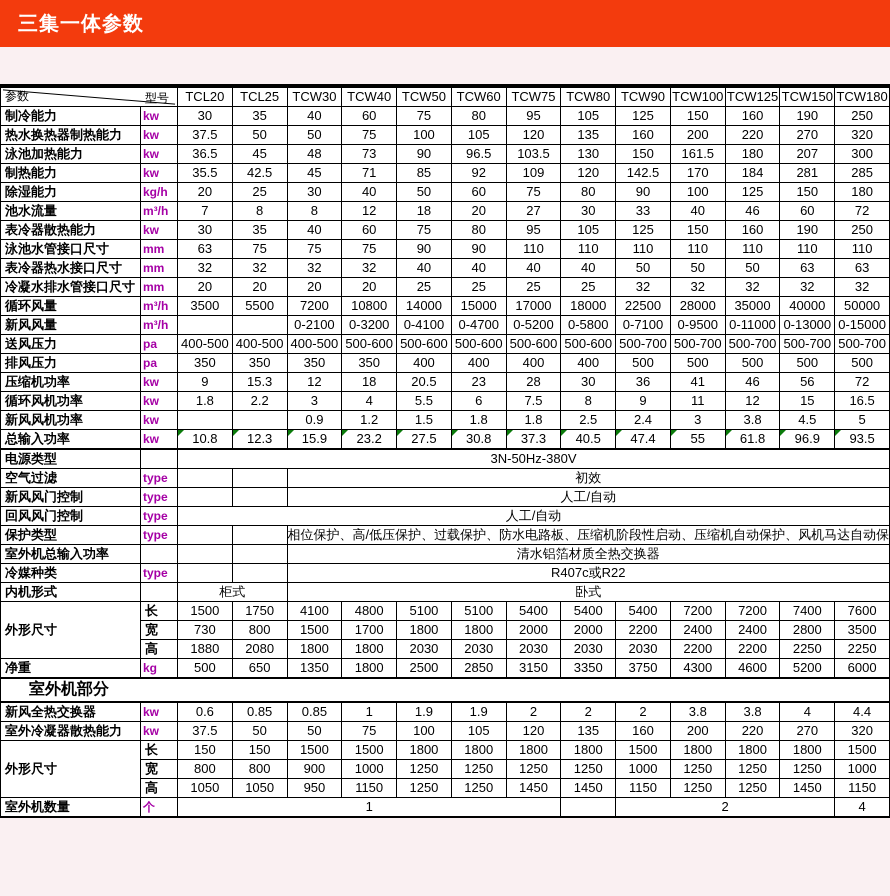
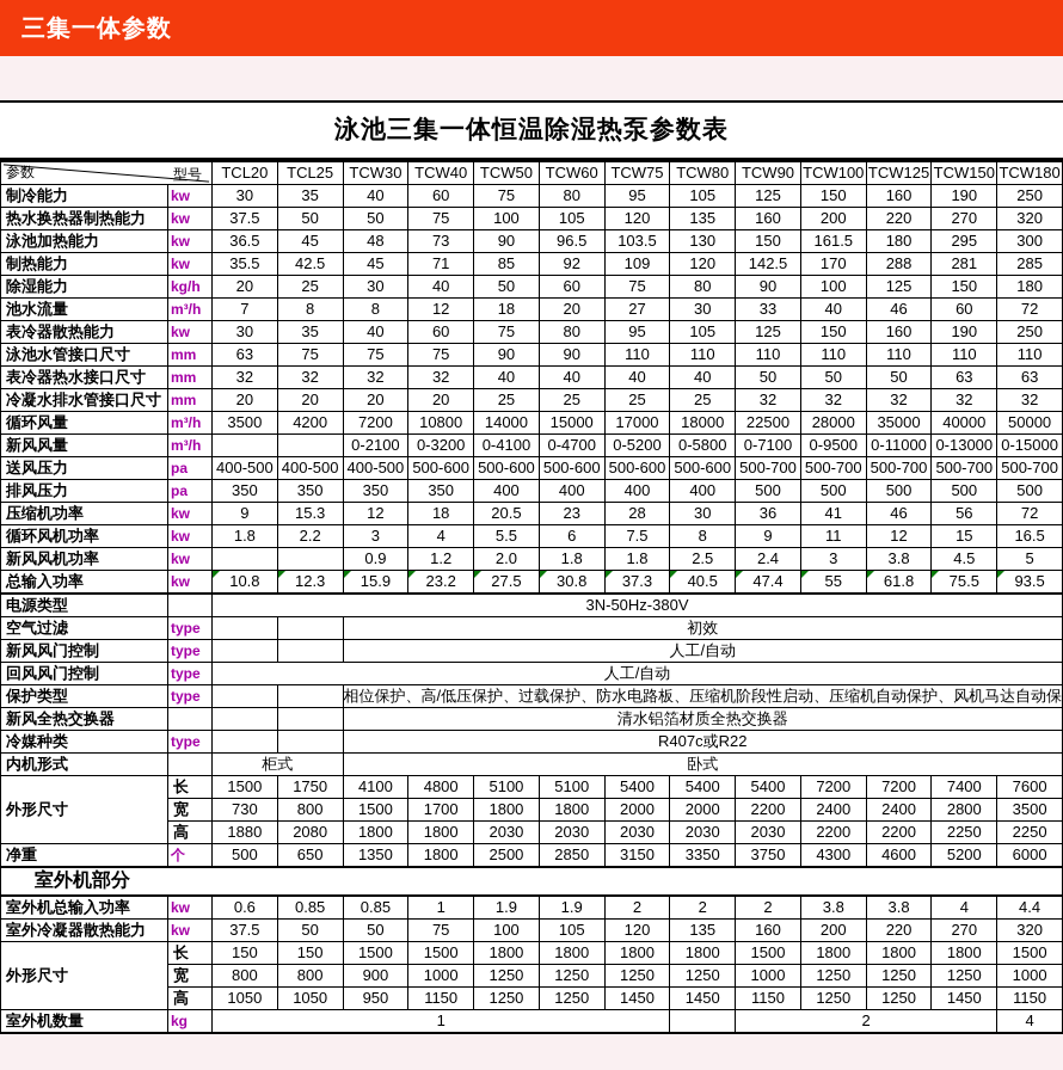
  三集一体参数
+ 泳池三集一体恒温除湿热泵参数表
  参数 型号	TCL20	TCL25	TCW30	TCW40	TCW50	TCW60	TCW75	TCW80	TCW90	TCW100	TCW125	TCW150	TCW180
  制冷能力	kw	30	35	40	60	75	80	95	105	125	150	160	190	250
  热水换热器制热能力	kw	37.5	50	50	75	100	105	120	135	160	200	220	270	320
- 泳池加热能力	kw	36.5	45	48	73	90	96.5	103.5	130	150	161.5	180	207	300
+ 泳池加热能力	kw	36.5	45	48	73	90	96.5	103.5	130	150	161.5	180	295	300
- 制热能力	kw	35.5	42.5	45	71	85	92	109	120	142.5	170	184	281	285
+ 制热能力	kw	35.5	42.5	45	71	85	92	109	120	142.5	170	288	281	285
  除湿能力	kg/h	20	25	30	40	50	60	75	80	90	100	125	150	180
  池水流量	m³/h	7	8	8	12	18	20	27	30	33	40	46	60	72
  表冷器散热能力	kw	30	35	40	60	75	80	95	105	125	150	160	190	250
  泳池水管接口尺寸	mm	63	75	75	75	90	90	110	110	110	110	110	110	110
  表冷器热水接口尺寸	mm	32	32	32	32	40	40	40	40	50	50	50	63	63
  冷凝水排水管接口尺寸	mm	20	20	20	20	25	25	25	25	32	32	32	32	32
- 循环风量	m³/h	3500	5500	7200	10800	14000	15000	17000	18000	22500	28000	35000	40000	50000
+ 循环风量	m³/h	3500	4200	7200	10800	14000	15000	17000	18000	22500	28000	35000	40000	50000
  新风风量	m³/h			0-2100	0-3200	0-4100	0-4700	0-5200	0-5800	0-7100	0-9500	0-11000	0-13000	0-15000
  送风压力	pa	400-500	400-500	400-500	500-600	500-600	500-600	500-600	500-600	500-700	500-700	500-700	500-700	500-700
  排风压力	pa	350	350	350	350	400	400	400	400	500	500	500	500	500
  压缩机功率	kw	9	15.3	12	18	20.5	23	28	30	36	41	46	56	72
  循环风机功率	kw	1.8	2.2	3	4	5.5	6	7.5	8	9	11	12	15	16.5
- 新风风机功率	kw			0.9	1.2	1.5	1.8	1.8	2.5	2.4	3	3.8	4.5	5
+ 新风风机功率	kw			0.9	1.2	2.0	1.8	1.8	2.5	2.4	3	3.8	4.5	5
- 总输入功率	kw	10.8	12.3	15.9	23.2	27.5	30.8	37.3	40.5	47.4	55	61.8	96.9	93.5
+ 总输入功率	kw	10.8	12.3	15.9	23.2	27.5	30.8	37.3	40.5	47.4	55	61.8	75.5	93.5
  电源类型		3N-50Hz-380V
  空气过滤	type			初效
  新风风门控制	type			人工/自动
  回风风门控制	type	人工/自动
  保护类型	type			相位保护、高/低压保护、过载保护、防水电路板、压缩机阶段性启动、压缩机自动保护、风机马达自动保
- 室外机总输入功率				清水铝箔材质全热交换器
+ 新风全热交换器				清水铝箔材质全热交换器
  冷媒种类	type			R407c或R22
  内机形式		柜式	卧式
  外形尺寸	长	1500	1750	4100	4800	5100	5100	5400	5400	5400	7200	7200	7400	7600
  宽	730	800	1500	1700	1800	1800	2000	2000	2200	2400	2400	2800	3500
  高	1880	2080	1800	1800	2030	2030	2030	2030	2030	2200	2200	2250	2250
- 净重	kg	500	650	1350	1800	2500	2850	3150	3350	3750	4300	4600	5200	6000
+ 净重	个	500	650	1350	1800	2500	2850	3150	3350	3750	4300	4600	5200	6000
  室外机部分
- 新风全热交换器	kw	0.6	0.85	0.85	1	1.9	1.9	2	2	2	3.8	3.8	4	4.4
+ 室外机总输入功率	kw	0.6	0.85	0.85	1	1.9	1.9	2	2	2	3.8	3.8	4	4.4
  室外冷凝器散热能力	kw	37.5	50	50	75	100	105	120	135	160	200	220	270	320
  外形尺寸	长	150	150	1500	1500	1800	1800	1800	1800	1500	1800	1800	1800	1500
  宽	800	800	900	1000	1250	1250	1250	1250	1000	1250	1250	1250	1000
  高	1050	1050	950	1150	1250	1250	1450	1450	1150	1250	1250	1450	1150
- 室外机数量	个	1		2	4
+ 室外机数量	kg	1		2	4
